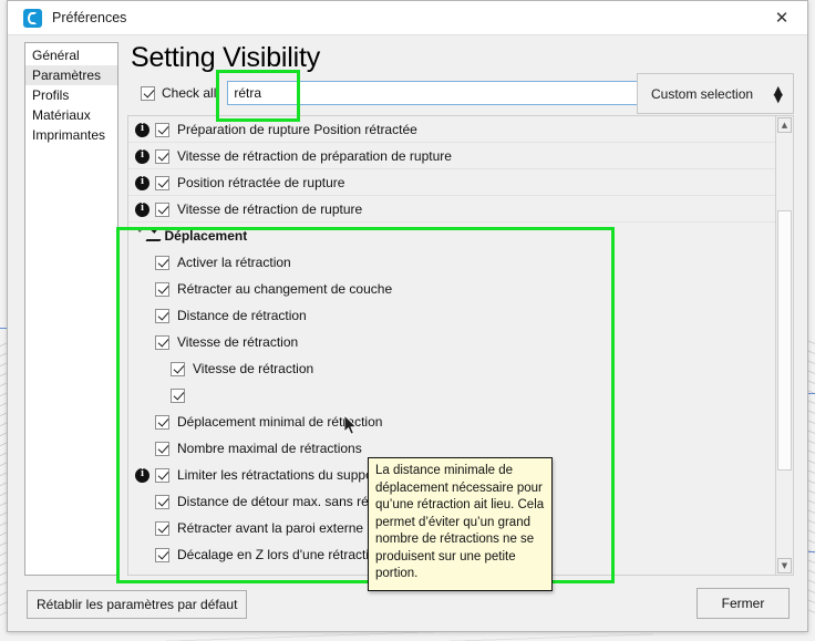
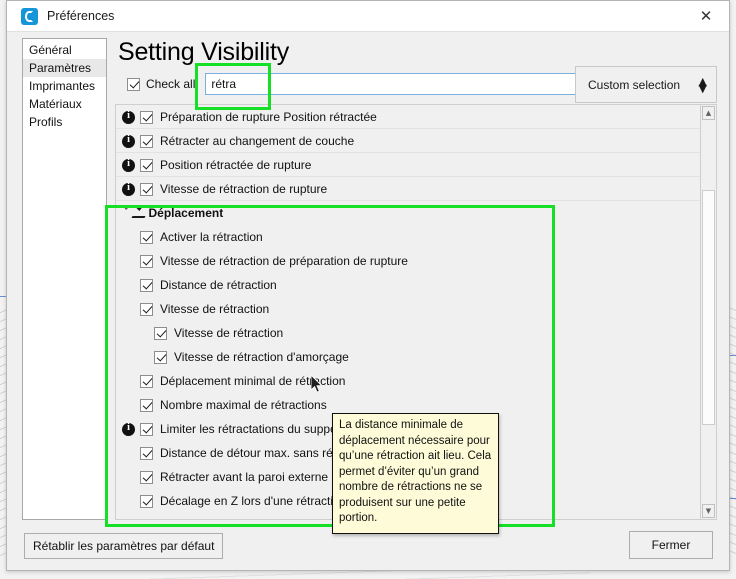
  Préférences
  ✕
  Général
  Paramètres
- Profils
+ Imprimantes
  Matériaux
- Imprimantes
+ Profils
  Setting Visibility
  Check all
  rétra
  Custom selection
  ▲
  ▼
  Préparation de rupture Position rétractée
- Vitesse de rétraction de préparation de rupture
+ Rétracter au changement de couche
  Position rétractée de rupture
  Vitesse de rétraction de rupture
  ˇ
  Déplacement
  Activer la rétraction
- Rétracter au changement de couche
+ Vitesse de rétraction de préparation de rupture
  Distance de rétraction
  Vitesse de rétraction
  Vitesse de rétraction
+ Vitesse de rétraction d'amorçage
  Déplacement minimal de rétction
  Nombre maximal de rétractions
  Limiter les rétractations du supp
  Distance de détour max. sans ré
  Rétracter avant la paroi externe
  Décalage en Z lors d'une rétract
  ▲
  ▼
  Rétablir les paramètres par défaut
  Fermer
  La distance minimale de déplacement nécessaire pour qu’une rétraction ait lieu. Cela permet d’éviter qu’un grand nombre de rétractions ne se produisent sur une petite portion.
